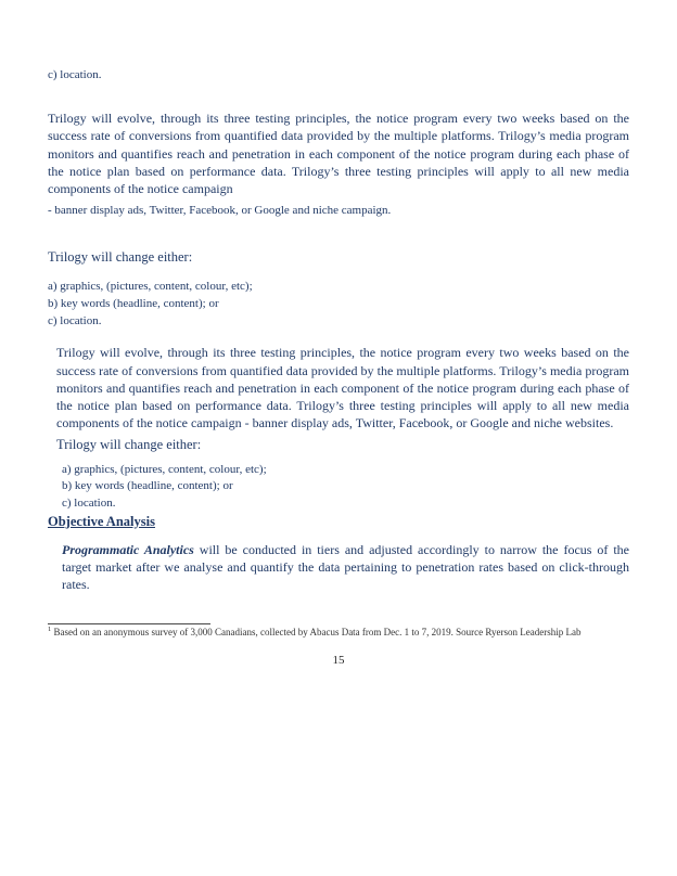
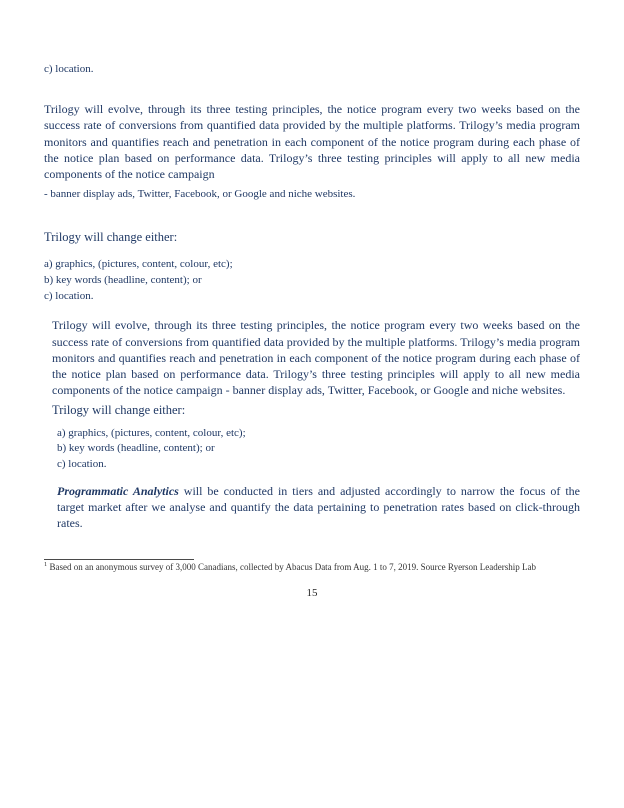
  c) location.
  Trilogy will evolve, through its three testing principles, the notice program every two weeks based on the success rate of conversions from quantified data provided by the multiple platforms. Trilogy’s media program monitors and quantifies reach and penetration in each component of the notice program during each phase of the notice plan based on performance data. Trilogy’s three testing principles will apply to all new media components of the notice campaign
- - banner display ads, Twitter, Facebook, or Google and niche campaign.
+ - banner display ads, Twitter, Facebook, or Google and niche websites.
  Trilogy will change either:
  a) graphics, (pictures, content, colour, etc);
  b) key words (headline, content); or
  c) location.
  Trilogy will evolve, through its three testing principles, the notice program every two weeks based on the success rate of conversions from quantified data provided by the multiple platforms. Trilogy’s media program monitors and quantifies reach and penetration in each component of the notice program during each phase of the notice plan based on performance data. Trilogy’s three testing principles will apply to all new media components of the notice campaign - banner display ads, Twitter, Facebook, or Google and niche websites.
  Trilogy will change either:
  a) graphics, (pictures, content, colour, etc);
  b) key words (headline, content); or
  c) location.
- Objective Analysis
  Programmatic Analytics will be conducted in tiers and adjusted accordingly to narrow the focus of the target market after we analyse and quantify the data pertaining to penetration rates based on click-through rates.
- Based on an anonymous survey of 3,000 Canadians, collected by Abacus Data from Dec. 1 to 7, 2019. Source Ryerson Leadership Lab
+ Based on an anonymous survey of 3,000 Canadians, collected by Abacus Data from Aug. 1 to 7, 2019. Source Ryerson Leadership Lab
  15
